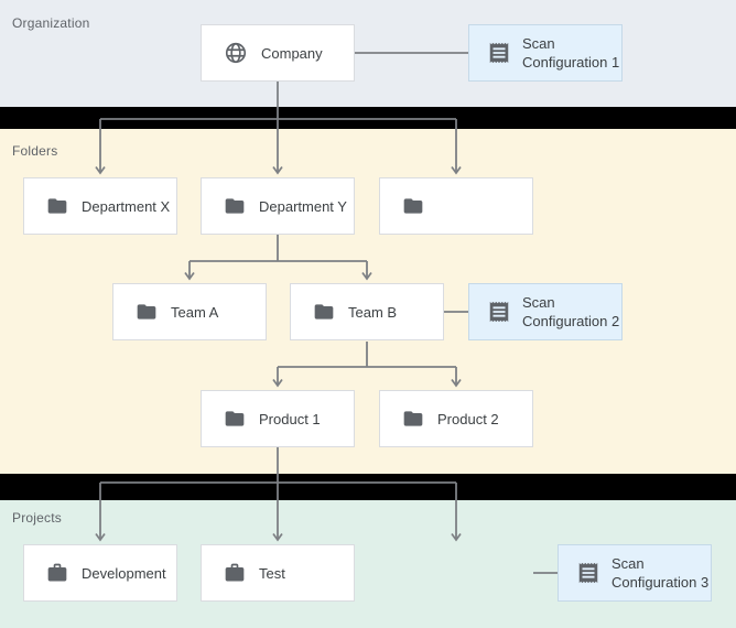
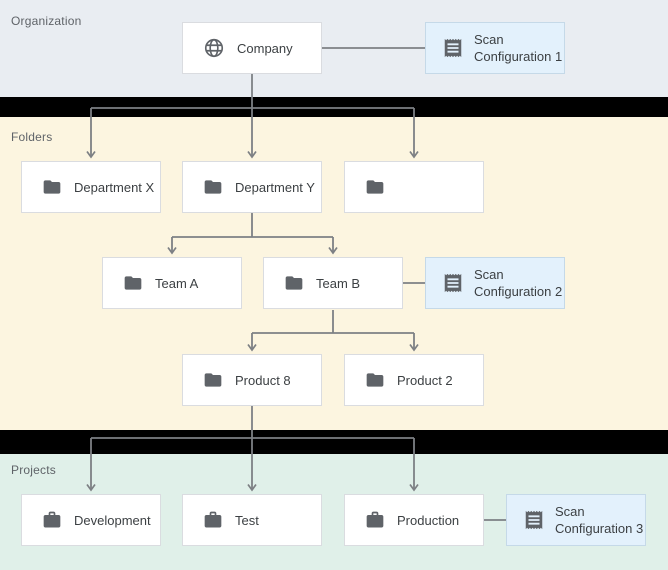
  Organization
  Folders
  Projects
  Company
  Scan
  Configuration 1
  Department X
  Department Y
  Team A
  Team B
  Scan
  Configuration 2
- Product 1
+ Product 8
  Product 2
  Development
  Test
+ Production
  Scan
  Configuration 3
